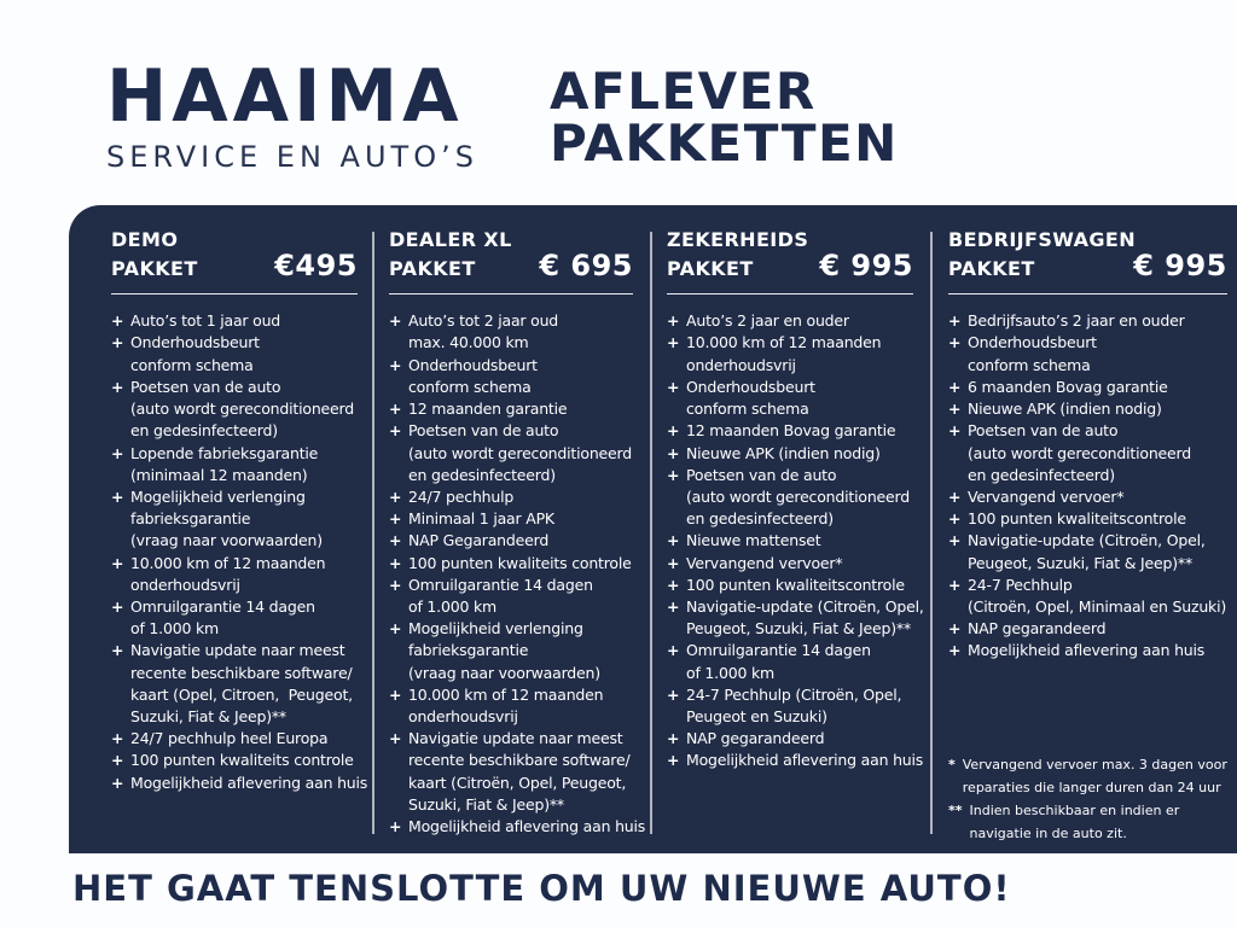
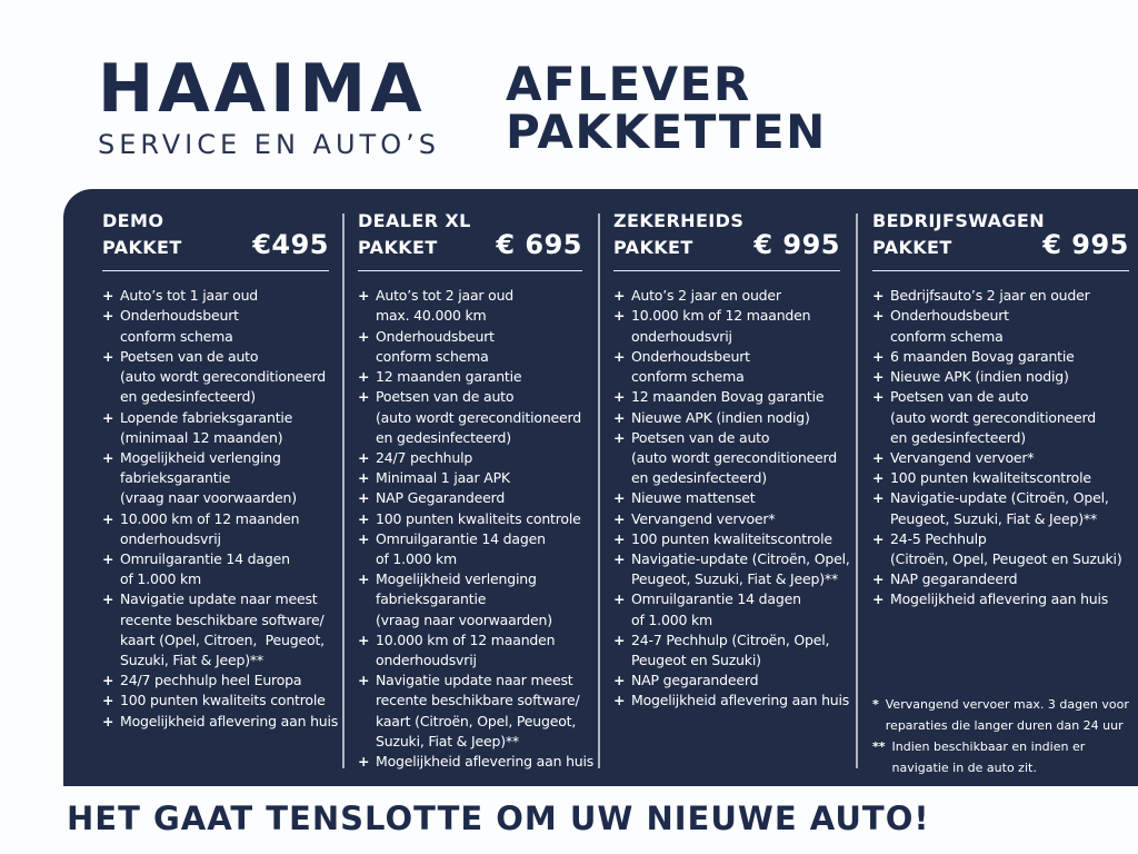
  HAAIMA
  SERVICE EN AUTO’S
  AFLEVER
  PAKKETTEN
  DEMO
  PAKKET
  €495
  +
  Auto’s tot 1 jaar oud
  +
  Onderhoudsbeurt
  conform schema
  +
  Poetsen van de auto
  (auto wordt gereconditioneerd
  en gedesinfecteerd)
  +
  Lopende fabrieksgarantie
  (minimaal 12 maanden)
  +
  Mogelijkheid verlenging
  fabrieksgarantie
  (vraag naar voorwaarden)
  +
  10.000 km of 12 maanden
  onderhoudsvrij
  +
  Omruilgarantie 14 dagen
  of 1.000 km
  +
  Navigatie update naar meest
  recente beschikbare software/
  kaart (Opel, Citroen, Peugeot,
  Suzuki, Fiat & Jeep)**
  +
  24/7 pechhulp heel Europa
  +
  100 punten kwaliteits controle
  +
  Mogelijkheid aflevering aan huis
  DEALER XL
  PAKKET
  € 695
  +
  Auto’s tot 2 jaar oud
  max. 40.000 km
  +
  Onderhoudsbeurt
  conform schema
  +
  12 maanden garantie
  +
  Poetsen van de auto
  (auto wordt gereconditioneerd
  en gedesinfecteerd)
  +
  24/7 pechhulp
  +
  Minimaal 1 jaar APK
  +
  NAP Gegarandeerd
  +
  100 punten kwaliteits controle
  +
  Omruilgarantie 14 dagen
  of 1.000 km
  +
  Mogelijkheid verlenging
  fabrieksgarantie
  (vraag naar voorwaarden)
  +
  10.000 km of 12 maanden
  onderhoudsvrij
  +
  Navigatie update naar meest
  recente beschikbare software/
  kaart (Citroën, Opel, Peugeot,
  Suzuki, Fiat & Jeep)**
  +
  Mogelijkheid aflevering aan huis
  ZEKERHEIDS
  PAKKET
  € 995
  +
  Auto’s 2 jaar en ouder
  +
  10.000 km of 12 maanden
  onderhoudsvrij
  +
  Onderhoudsbeurt
  conform schema
  +
  12 maanden Bovag garantie
  +
  Nieuwe APK (indien nodig)
  +
  Poetsen van de auto
  (auto wordt gereconditioneerd
  en gedesinfecteerd)
  +
  Nieuwe mattenset
  +
  Vervangend vervoer*
  +
  100 punten kwaliteitscontrole
  +
  Navigatie-update (Citroën, Opel,
  Peugeot, Suzuki, Fiat & Jeep)**
  +
  Omruilgarantie 14 dagen
  of 1.000 km
  +
  24-7 Pechhulp (Citroën, Opel,
  Peugeot en Suzuki)
  +
  NAP gegarandeerd
  +
  Mogelijkheid aflevering aan huis
  BEDRIJFSWAGEN
  PAKKET
  € 995
  +
  Bedrijfsauto’s 2 jaar en ouder
  +
  Onderhoudsbeurt
  conform schema
  +
  6 maanden Bovag garantie
  +
  Nieuwe APK (indien nodig)
  +
  Poetsen van de auto
  (auto wordt gereconditioneerd
  en gedesinfecteerd)
  +
  Vervangend vervoer*
  +
  100 punten kwaliteitscontrole
  +
  Navigatie-update (Citroën, Opel,
  Peugeot, Suzuki, Fiat & Jeep)**
  +
- 24-7 Pechhulp
+ 24-5 Pechhulp
- (Citroën, Opel, Minimaal en Suzuki)
+ (Citroën, Opel, Peugeot en Suzuki)
  +
  NAP gegarandeerd
  +
  Mogelijkheid aflevering aan huis
  *
  Vervangend vervoer max. 3 dagen voor
  reparaties die langer duren dan 24 uur
  **
  Indien beschikbaar en indien er
  navigatie in de auto zit.
  HET GAAT TENSLOTTE OM UW NIEUWE AUTO!
